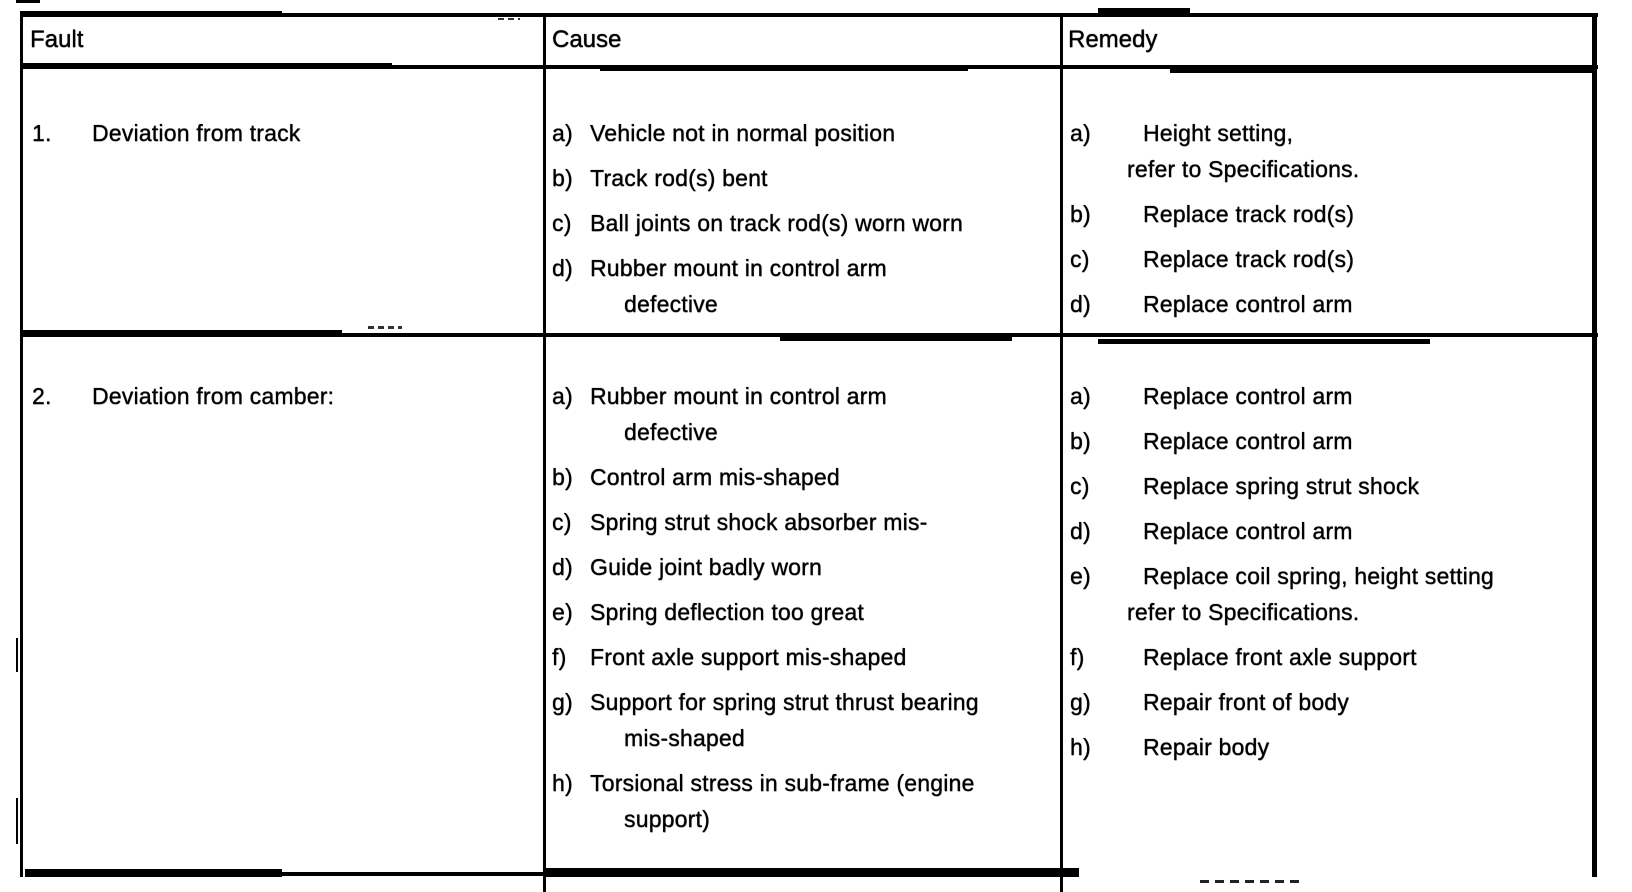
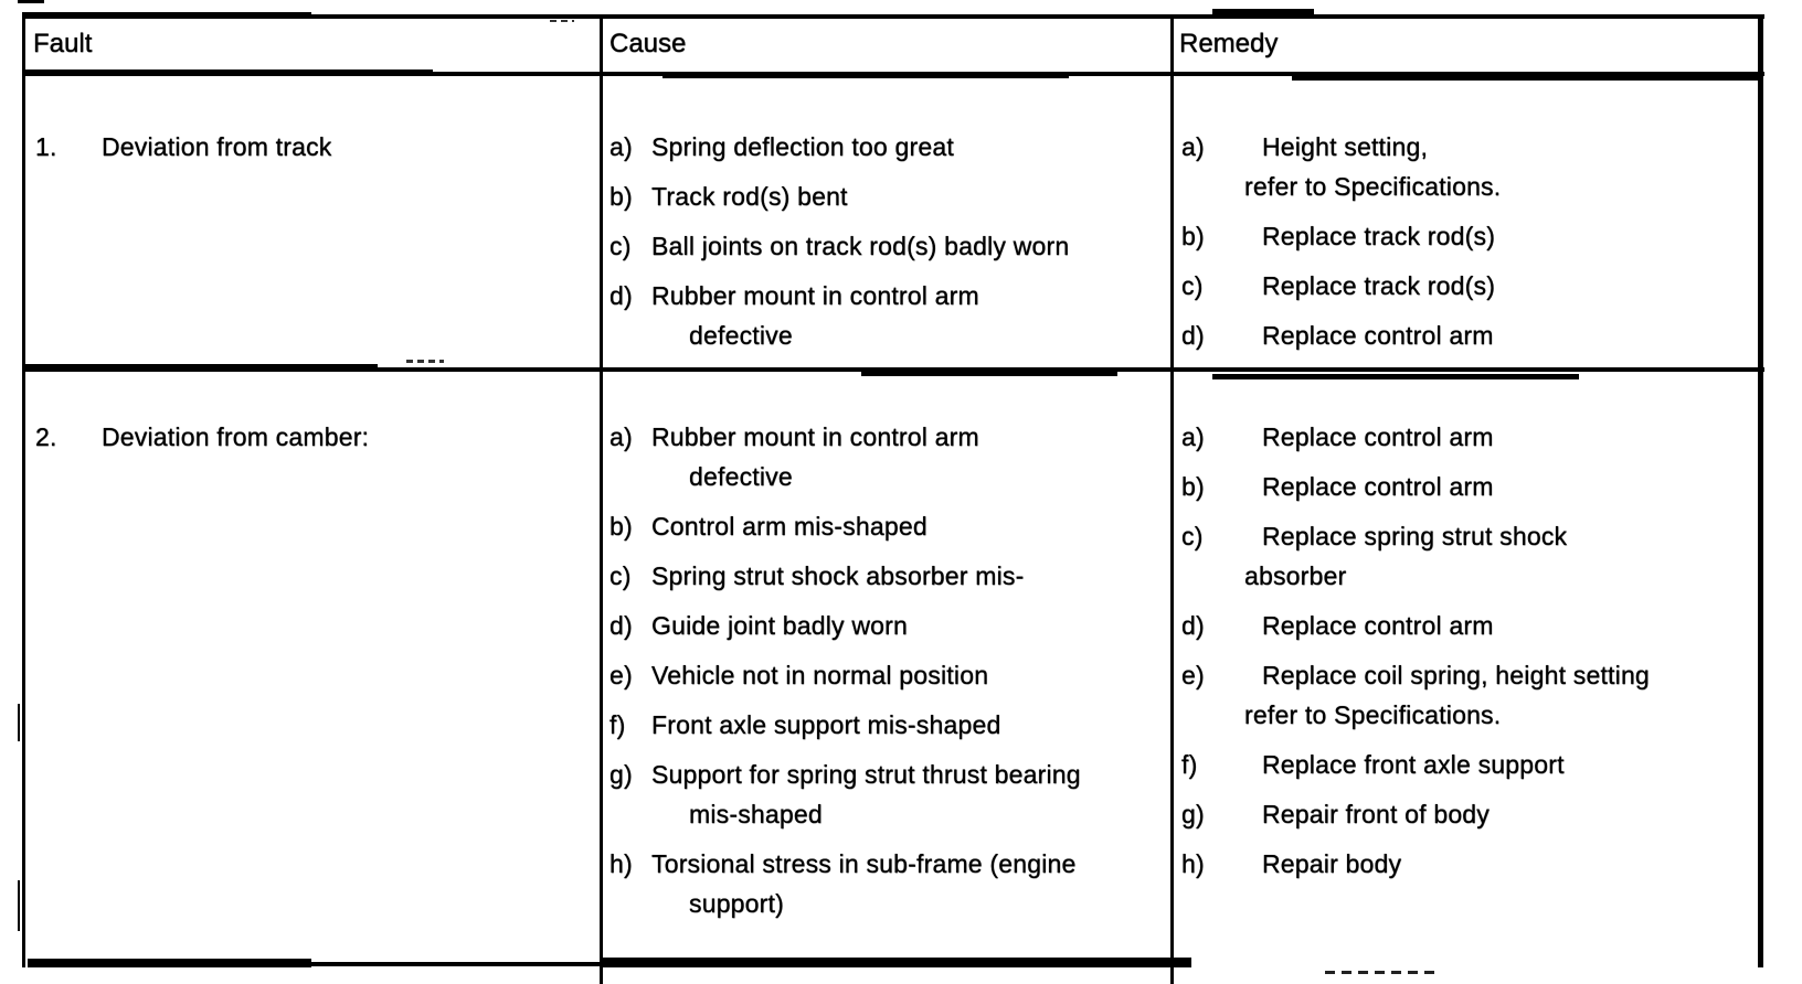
  Fault
  Cause
  Remedy
  1.
  Deviation from track
  a)
- Vehicle not in normal position
+ Spring deflection too great
  b)
  Track rod(s) bent
  c)
- Ball joints on track rod(s) worn worn
+ Ball joints on track rod(s) badly worn
  d)
  Rubber mount in control arm
  defective
  a)
  Height setting,
  refer to Specifications.
  b)
  Replace track rod(s)
  c)
  Replace track rod(s)
  d)
  Replace control arm
  2.
  Deviation from camber:
  a)
  Rubber mount in control arm
  defective
  b)
  Control arm mis-shaped
  c)
  Spring strut shock absorber mis-
  d)
  Guide joint badly worn
  e)
- Spring deflection too great
+ Vehicle not in normal position
  f)
  Front axle support mis-shaped
  g)
  Support for spring strut thrust bearing
  mis-shaped
  h)
  Torsional stress in sub-frame (engine
  support)
  a)
  Replace control arm
  b)
  Replace control arm
  c)
  Replace spring strut shock
+ absorber
  d)
  Replace control arm
  e)
  Replace coil spring, height setting
  refer to Specifications.
  f)
  Replace front axle support
  g)
  Repair front of body
  h)
  Repair body
